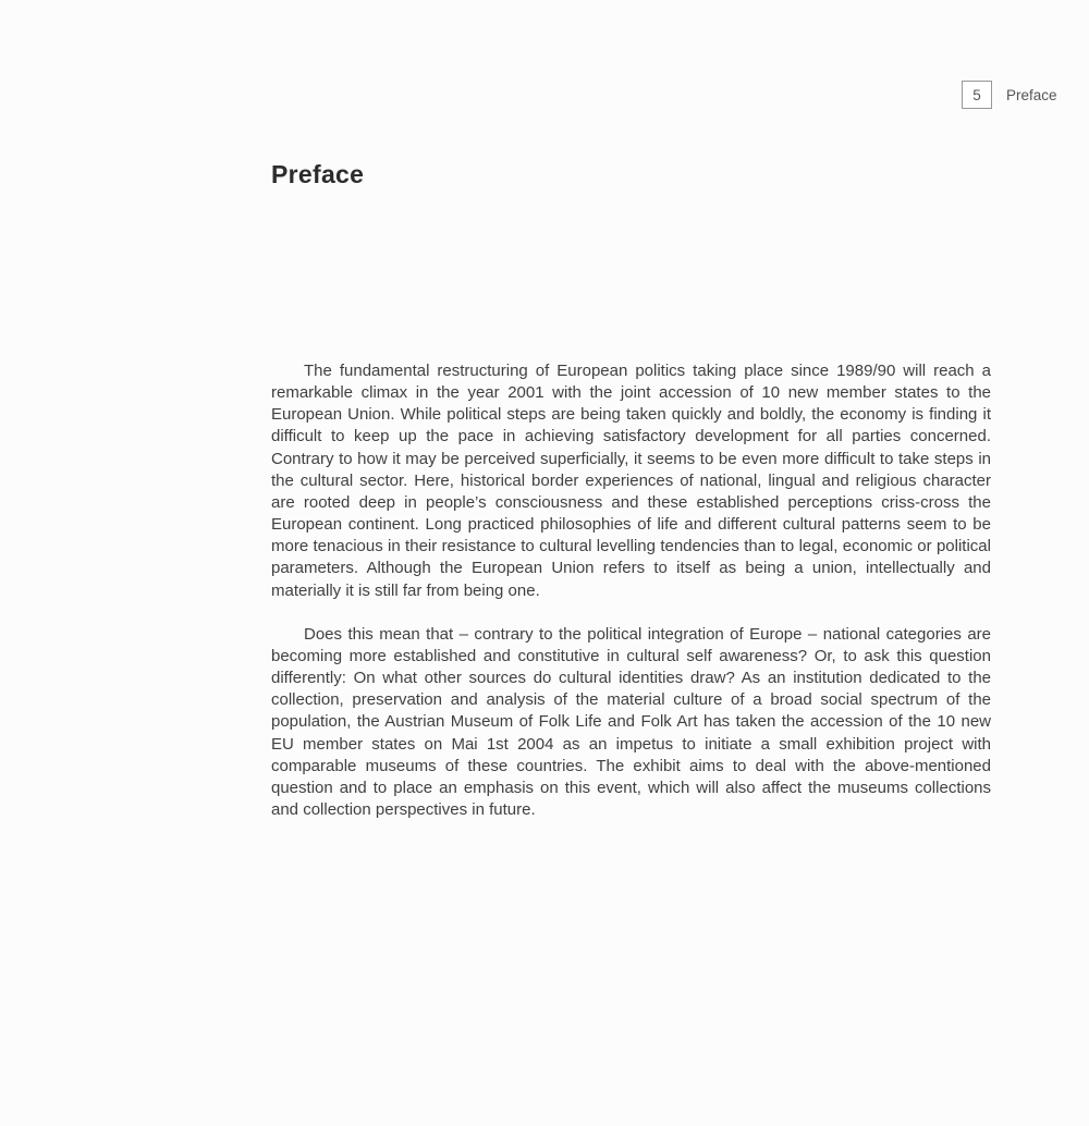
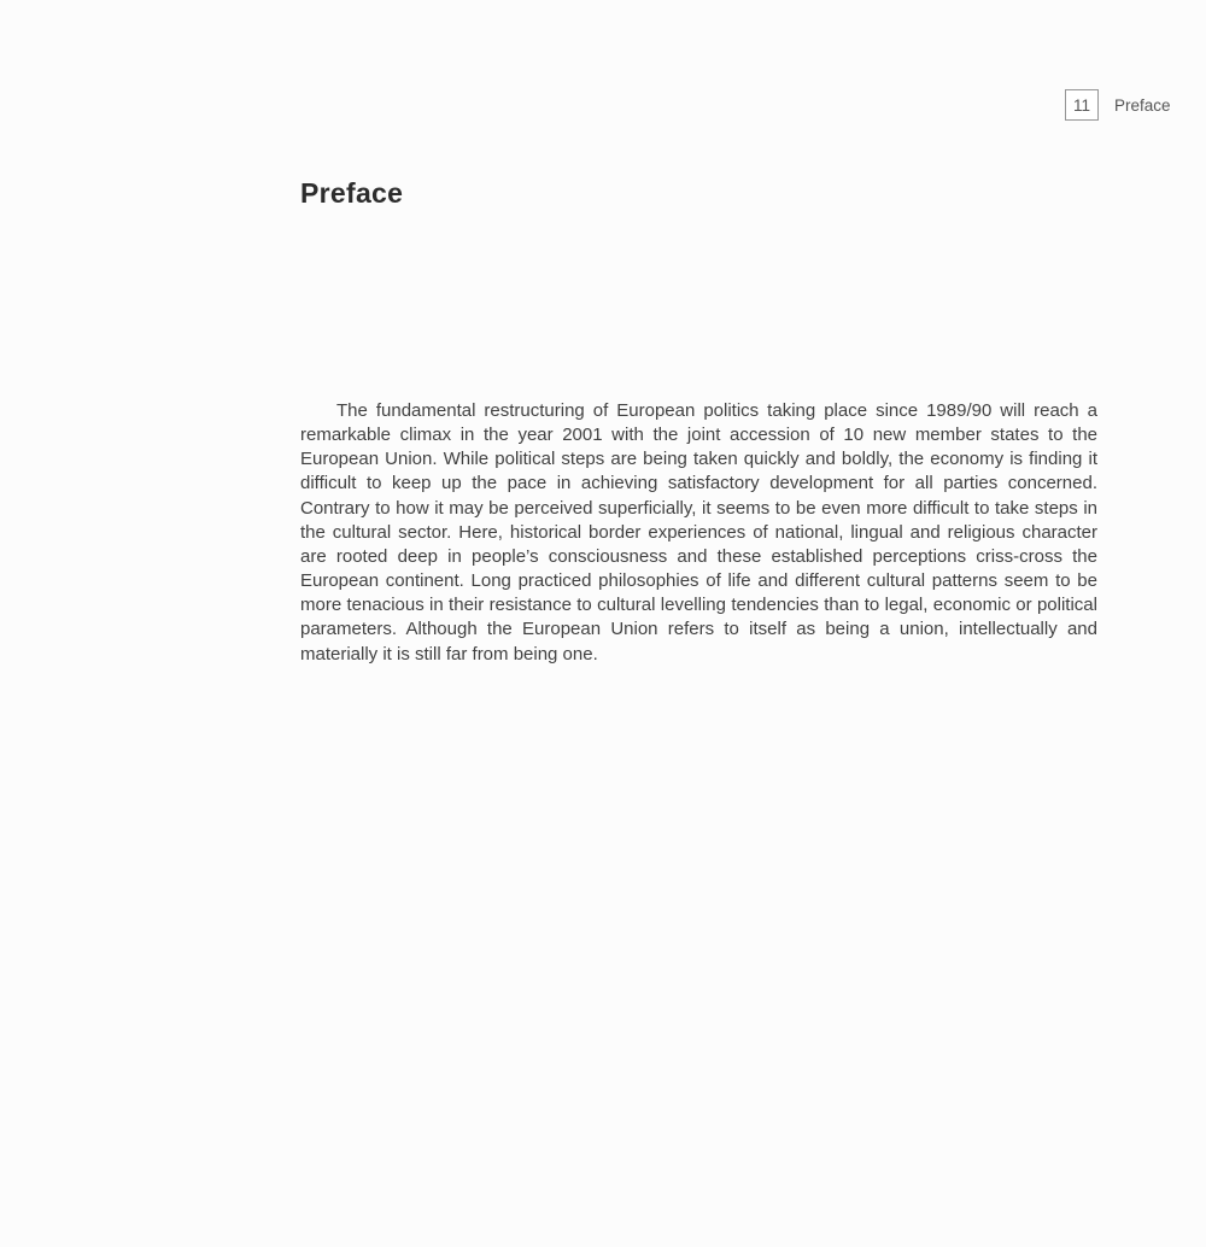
- 5
+ 11
  Preface
  Preface
  The fundamental restructuring of European politics taking place since 1989/90 will reach a remarkable climax in the year 2001 with the joint accession of 10 new member states to the European Union. While political steps are being taken quickly and boldly, the economy is finding it difficult to keep up the pace in achieving satisfactory development for all parties concerned. Contrary to how it may be perceived superficially, it seems to be even more difficult to take steps in the cultural sector. Here, historical border experiences of national, lingual and religious character are rooted deep in people’s consciousness and these established perceptions criss-cross the European continent. Long practiced philosophies of life and different cultural patterns seem to be more tenacious in their resistance to cultural levelling tendencies than to legal, economic or political parameters. Although the European Union refers to itself as being a union, intellectually and materially it is still far from being one.
- Does this mean that – contrary to the political integration of Europe – national categories are becoming more established and constitutive in cultural self awareness? Or, to ask this question differently: On what other sources do cultural identities draw? As an institution dedicated to the collection, preservation and analysis of the material culture of a broad social spectrum of the population, the Austrian Museum of Folk Life and Folk Art has taken the accession of the 10 new EU member states on Mai 1st 2004 as an impetus to initiate a small exhibition project with comparable museums of these countries. The exhibit aims to deal with the above-mentioned question and to place an emphasis on this event, which will also affect the museums collections and collection perspectives in future.
